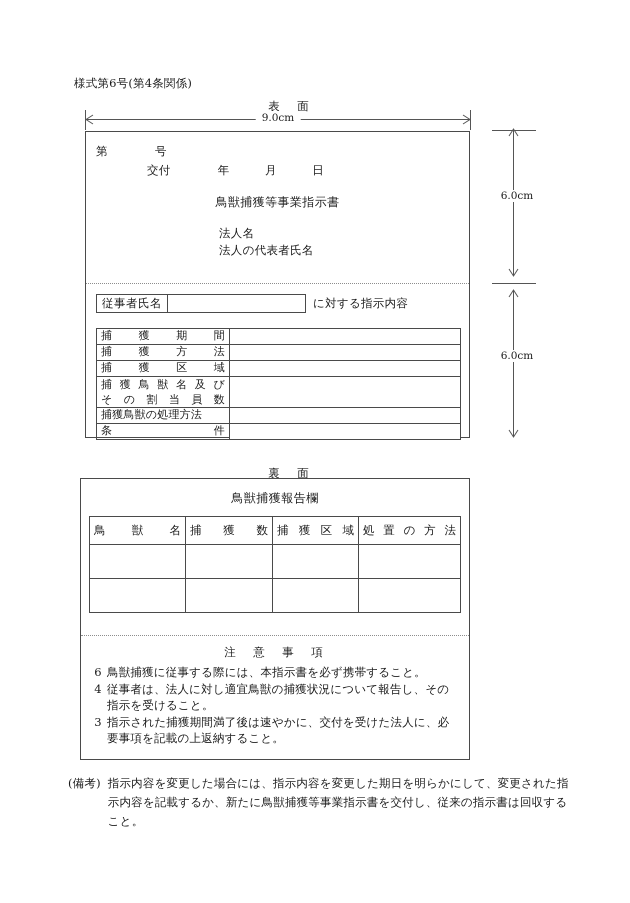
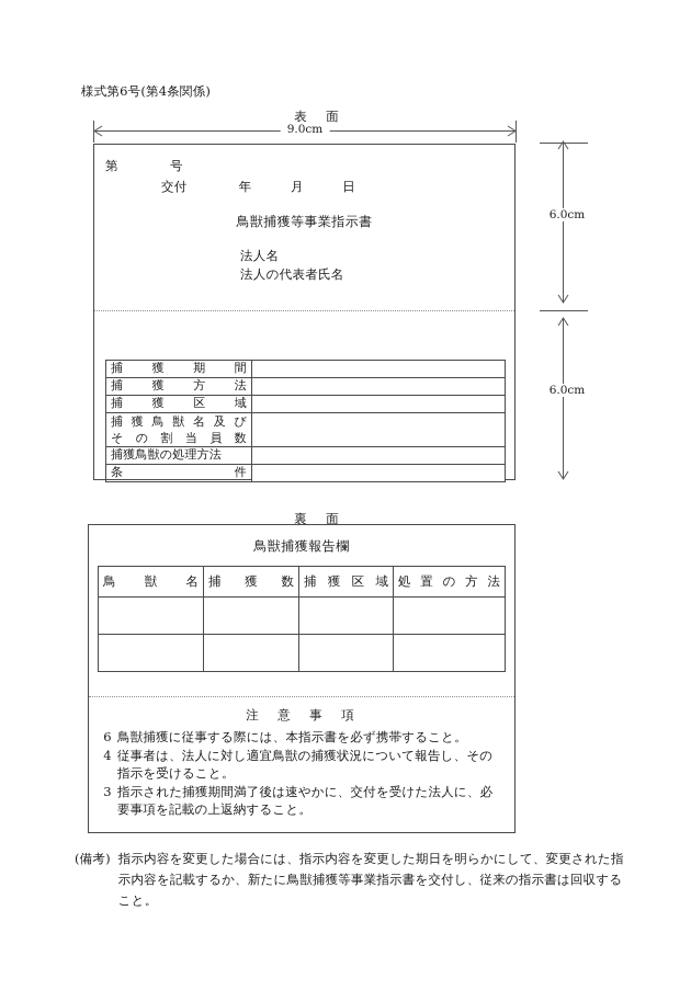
  様式第6号(第4条関係)
  表 面
  9.0cm
  6.0cm
  6.0cm
  第 号
  交付 年 月 日
  鳥獣捕獲等事業指示書
  法人名
  法人の代表者氏名
- 従事者氏名
- に対する指示内容
  捕 獲 期 間
  捕 獲 方 法
  捕 獲 区 域
  捕 獲 鳥 獣 名 及 びそ の 割 当 員 数
  捕獲鳥獣の処理方法
  条 件
  裏 面
  鳥獣捕獲報告欄
  鳥 獣 名	捕 獲 数	捕 獲 区 域	処 置 の 方 法
  注 意 事 項
  6
  鳥獣捕獲に従事する際には、本指示書を必ず携帯すること。
  4
  従事者は、法人に対し適宜鳥獣の捕獲状況について報告し、その指示を受けること。
  3
  指示された捕獲期間満了後は速やかに、交付を受けた法人に、必要事項を記載の上返納すること。
  (備考)
  指示内容を変更した場合には、指示内容を変更した期日を明らかにして、変更された指示内容を記載するか、新たに鳥獣捕獲等事業指示書を交付し、従来の指示書は回収すること。
